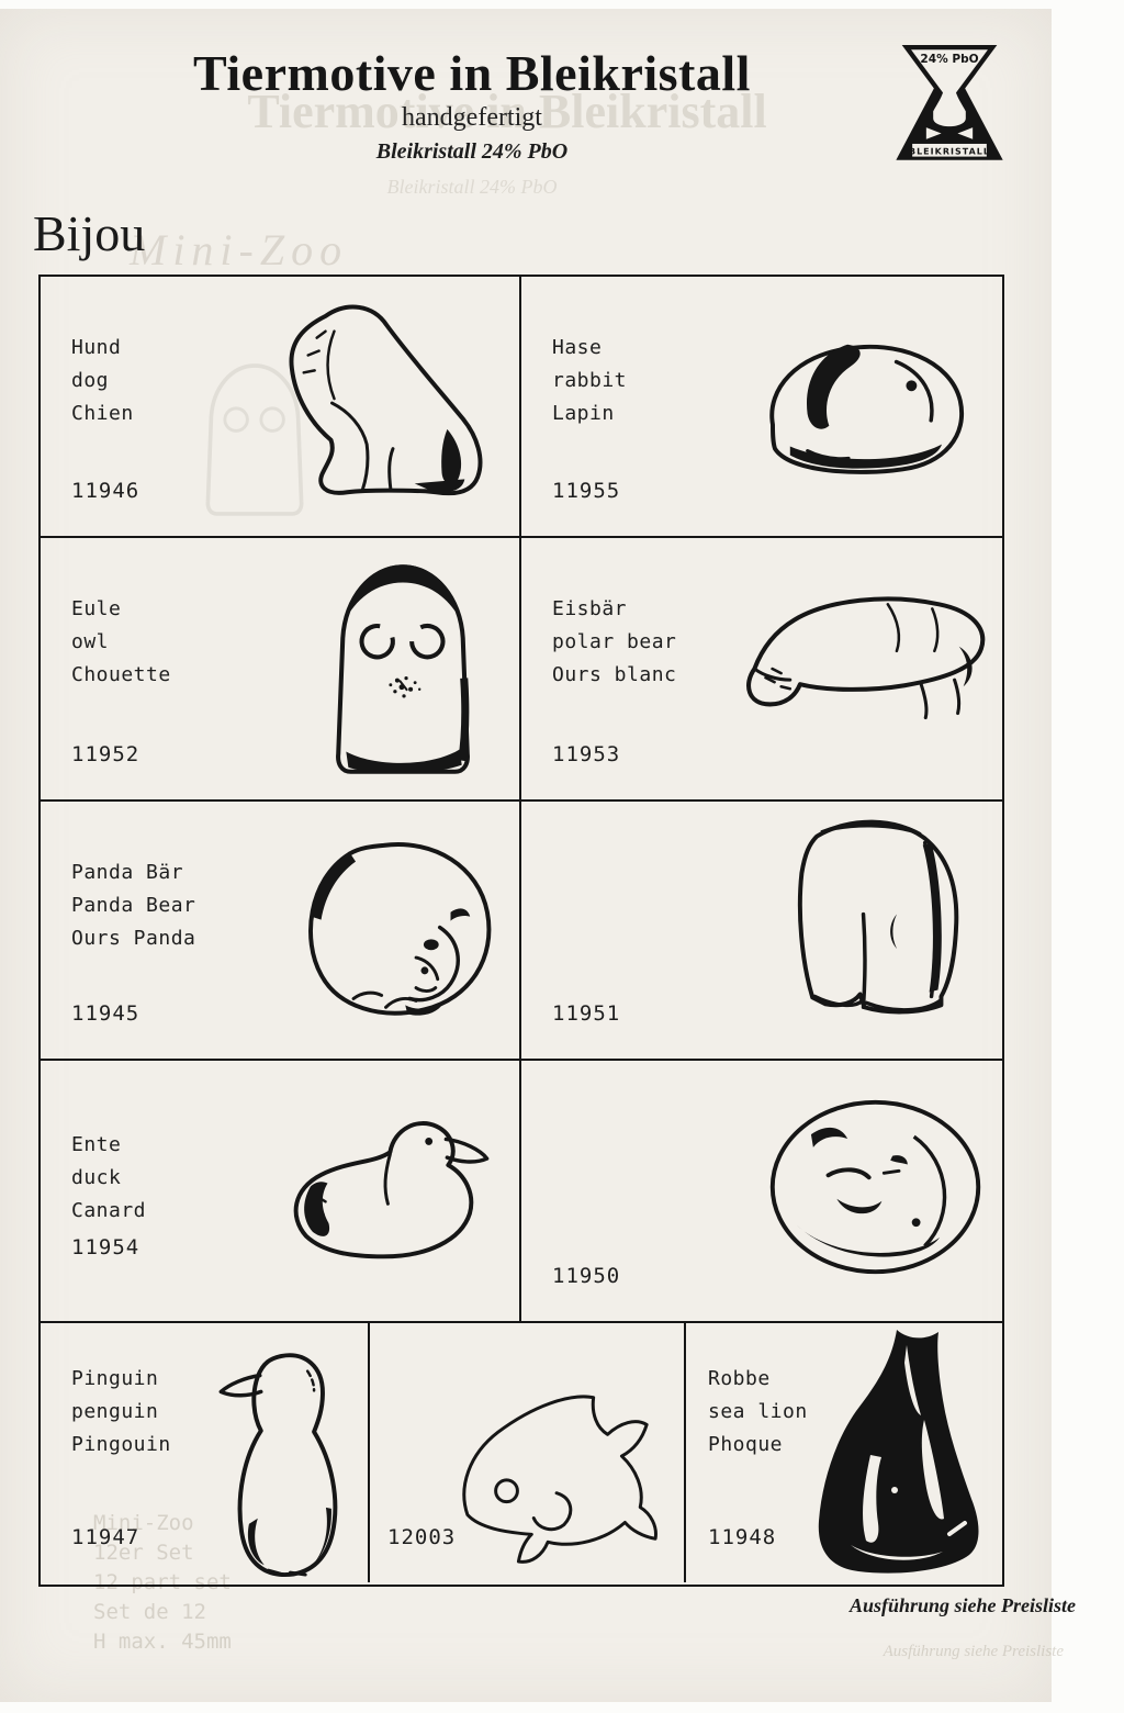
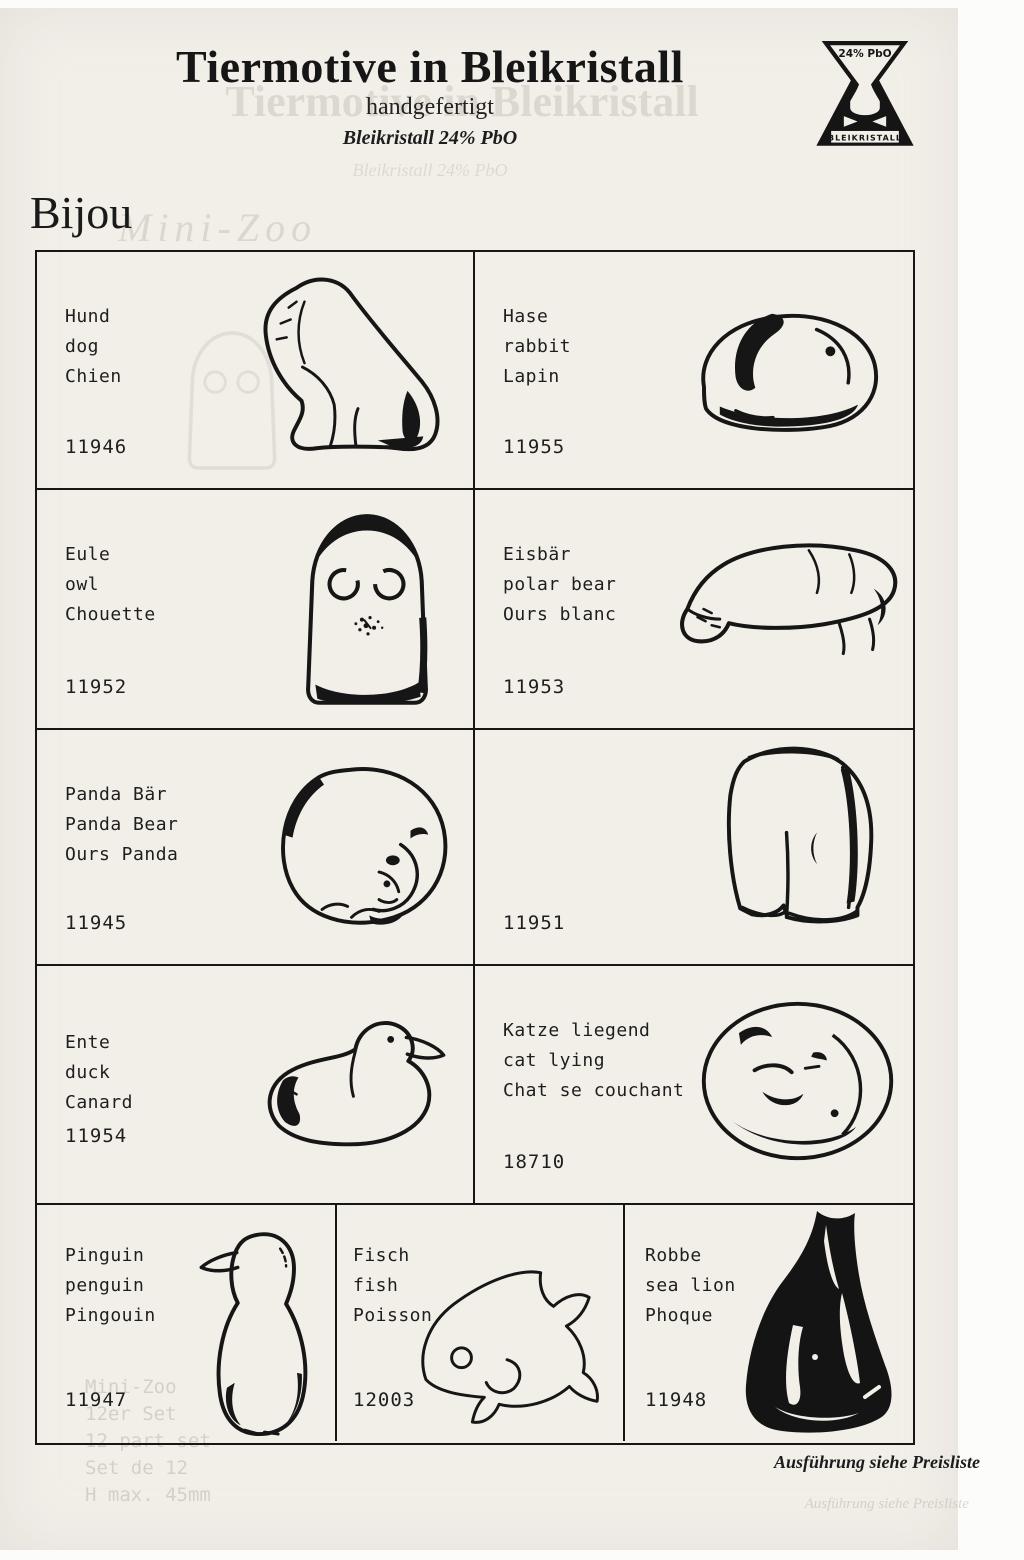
  Tiermotive in Bleikristall
  Bleikristall 24% PbO
  Mini-Zoo
  Mini-Zoo
  12er Set
  12 part set
  Set de 12
  H max. 45mm
  Ausführung siehe Preisliste
  Tiermotive in Bleikristall
  handgefertigt
  Bleikristall 24% PbO
  24% PbO
  BLEIKRISTALL
  Bijou
  Hund
  dog
  Chien
  11946
  Hase
  rabbit
  Lapin
  11955
  Eule
  owl
  Chouette
  11952
  Eisbär
  polar bear
  Ours blanc
  11953
  Panda Bär
  Panda Bear
  Ours Panda
  11945
  11951
  Ente
  duck
  Canard
  11954
+ Katze liegend
+ cat lying
+ Chat se couchant
- 11950
+ 18710
  Pinguin
  penguin
  Pingouin
  11947
+ Fisch
+ fish
+ Poisson
  12003
  Robbe
  sea lion
  Phoque
  11948
  Ausführung siehe Preisliste
